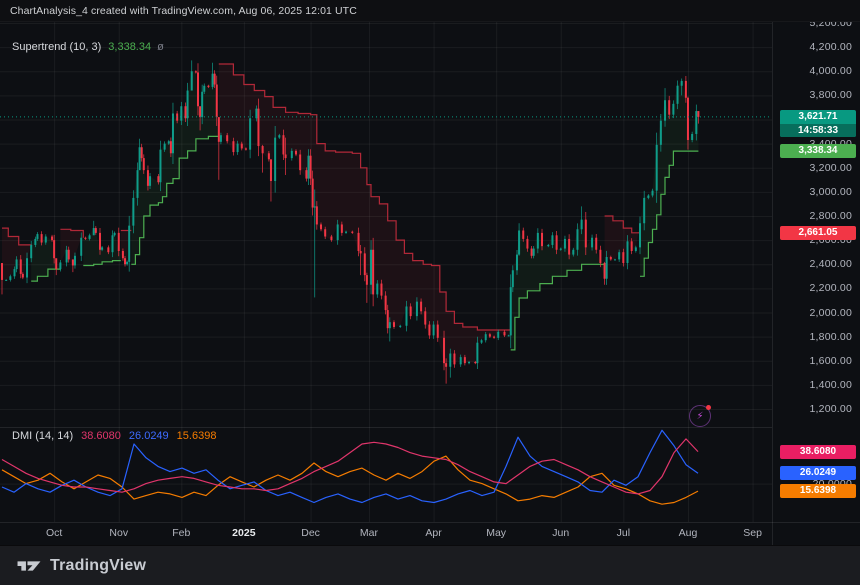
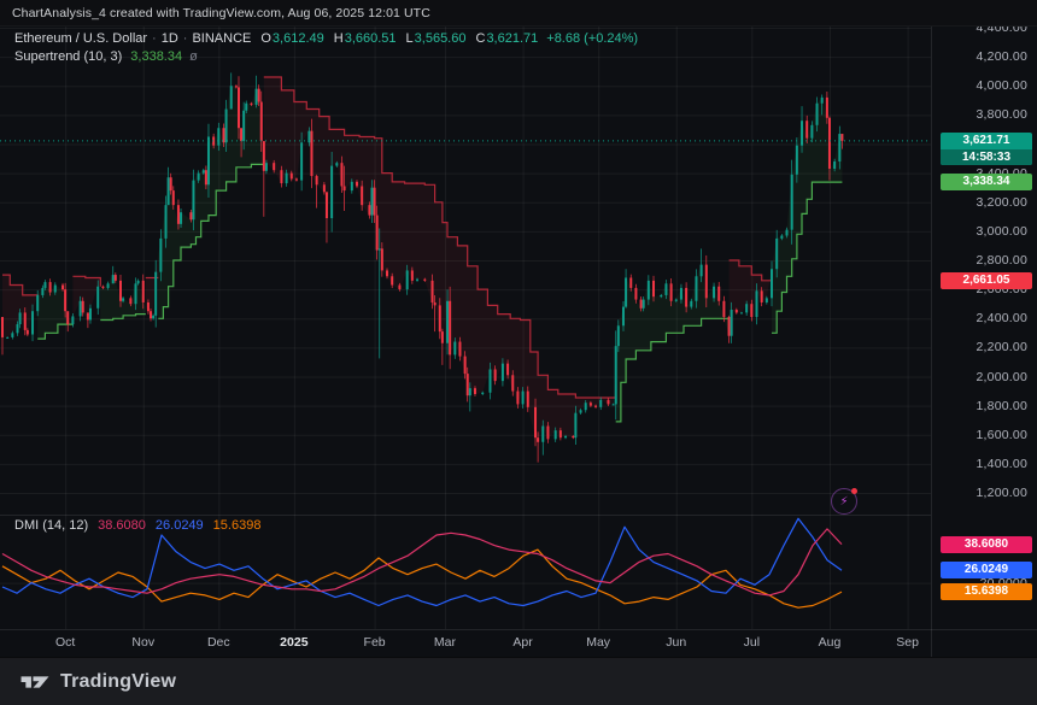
  ChartAnalysis_4 created with TradingView.com, Aug 06, 2025 12:01 UTC
+ Ethereum / U.S. Dollar · 1D · BINANCE O3,612.49 H3,660.51 L3,565.60 C3,621.71 +8.68 (+0.24%)
  Supertrend (10, 3) 3,338.34 ø
- DMI (14, 14) 38.6080 26.0249 15.6398
+ DMI (14, 12) 38.6080 26.0249 15.6398
- 5,200.00
+ 4,400.00
  4,200.00
  4,000.00
  3,800.00
  3,200.00
  3,000.00
  2,800.00
  2,600.00
  2,400.00
  2,200.00
  2,000.00
  1,800.00
  1,600.00
  1,400.00
  1,200.00
  Oct
  Nov
- Feb
+ Dec
  2025
- Dec
+ Feb
  Mar
  Apr
  May
  Jun
  Jul
  Aug
  Sep
  3,621.71
  14:58:33
  3,338.34
  2,661.05
  38.6080
  26.0249
  15.6398
  ⚡
  TradingView
